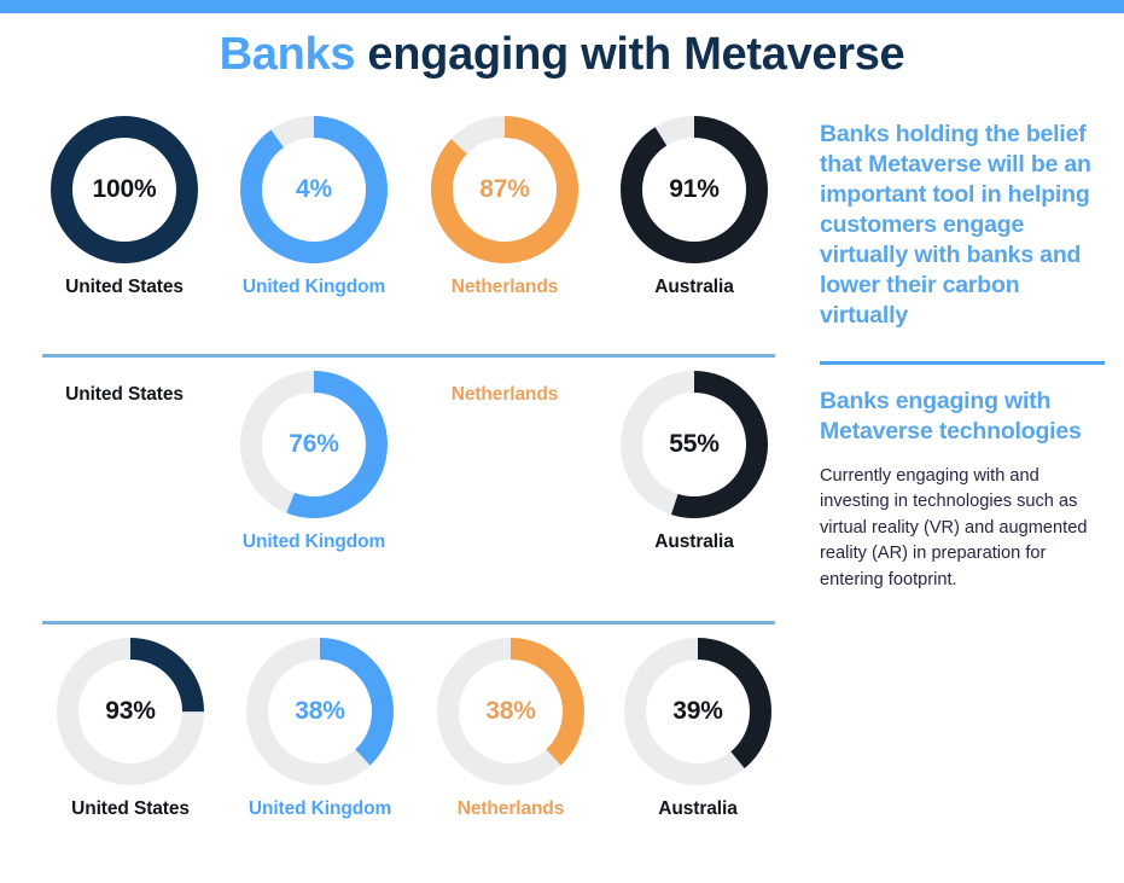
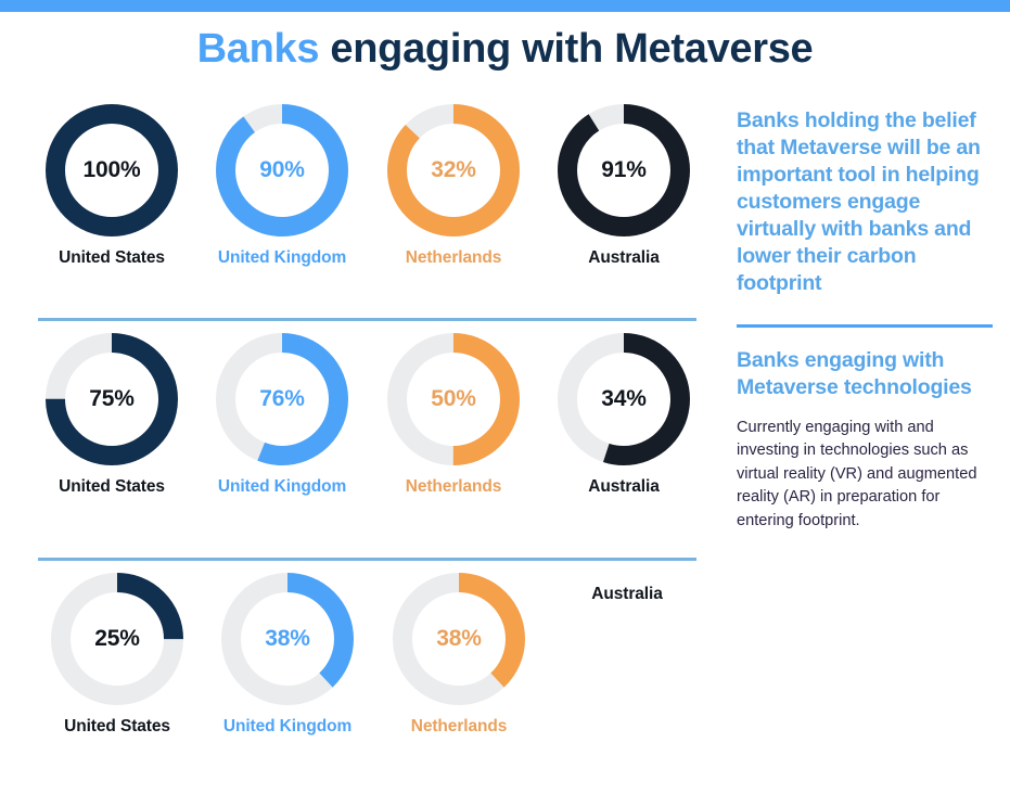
  Banks engaging with Metaverse
  100%
  United States
- 4%
+ 90%
  United Kingdom
- 87%
+ 32%
  Netherlands
  91%
  Australia
+ 75%
  United States
  76%
  United Kingdom
+ 50%
  Netherlands
- 55%
+ 34%
  Australia
- 93%
+ 25%
  United States
  38%
  United Kingdom
  38%
  Netherlands
- 39%
  Australia
- Banks holding the belief that Metaverse will be an important tool in helping customers engage virtually with banks and lower their carbon virtually
+ Banks holding the belief that Metaverse will be an important tool in helping customers engage virtually with banks and lower their carbon footprint
  Banks engaging with Metaverse technologies
  Currently engaging with and investing in technologies such as virtual reality (VR) and augmented reality (AR) in preparation for entering footprint.
